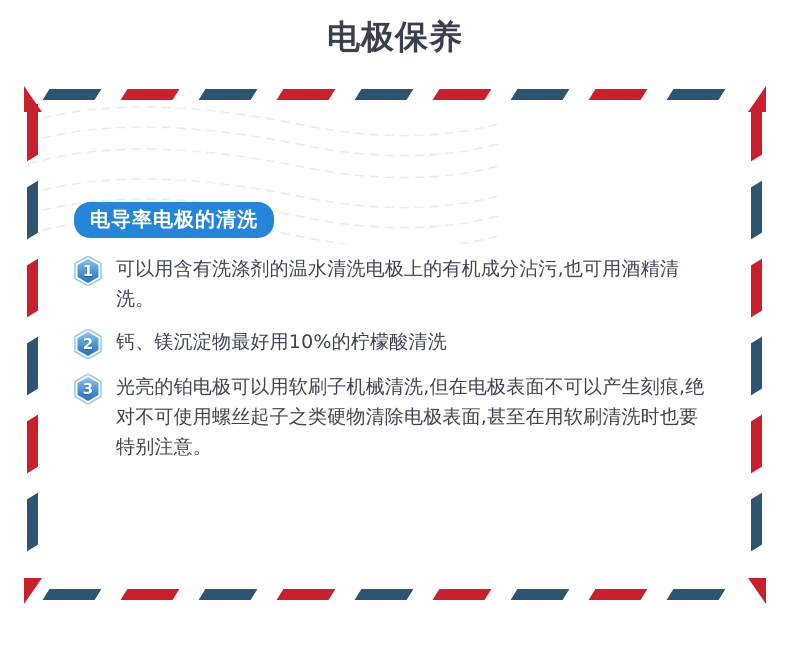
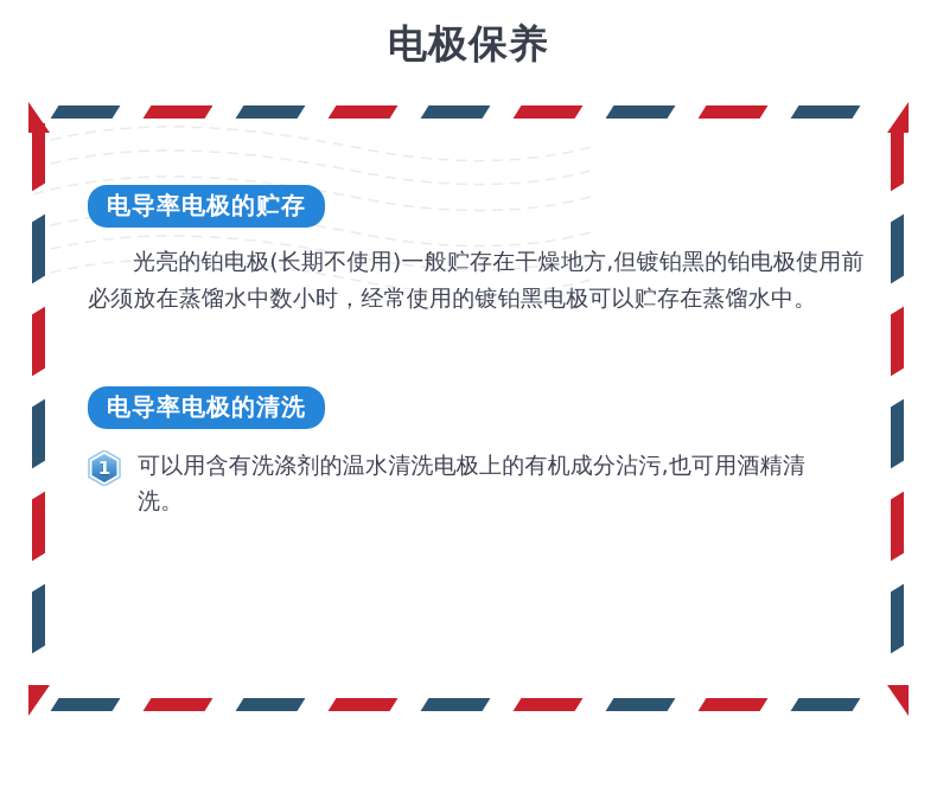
  电极保养
+ 电导率电极的贮存
+ 光亮的铂电极(长期不使用)一般贮存在干燥地方,但镀铂黑的铂电极使用前必须放在蒸馏水中数小时，经常使用的镀铂黑电极可以贮存在蒸馏水中。
  电导率电极的清洗
  1
  可以用含有洗涤剂的温水清洗电极上的有机成分沾污,也可用酒精清洗。
- 2
- 钙、镁沉淀物最好用10%的柠檬酸清洗
- 3
- 光亮的铂电极可以用软刷子机械清洗,但在电极表面不可以产生刻痕,绝对不可使用螺丝起子之类硬物清除电极表面,甚至在用软刷清洗时也要特别注意。
